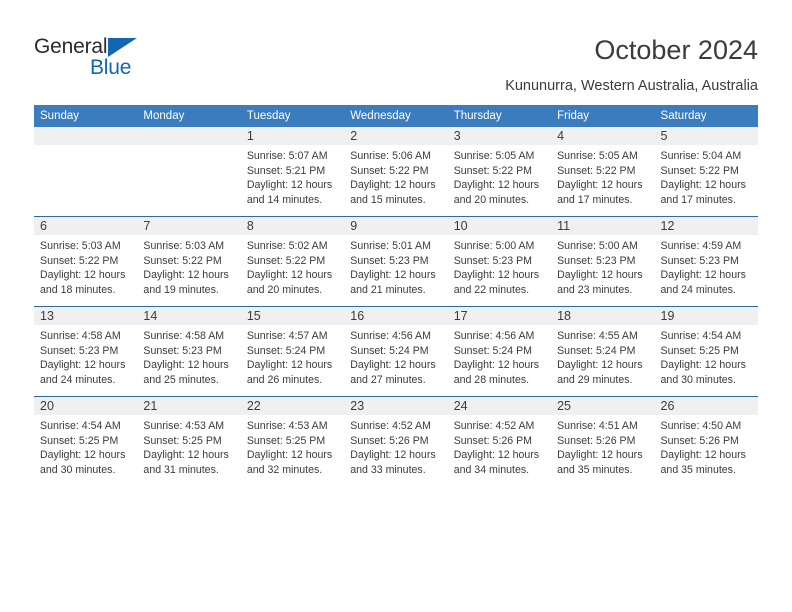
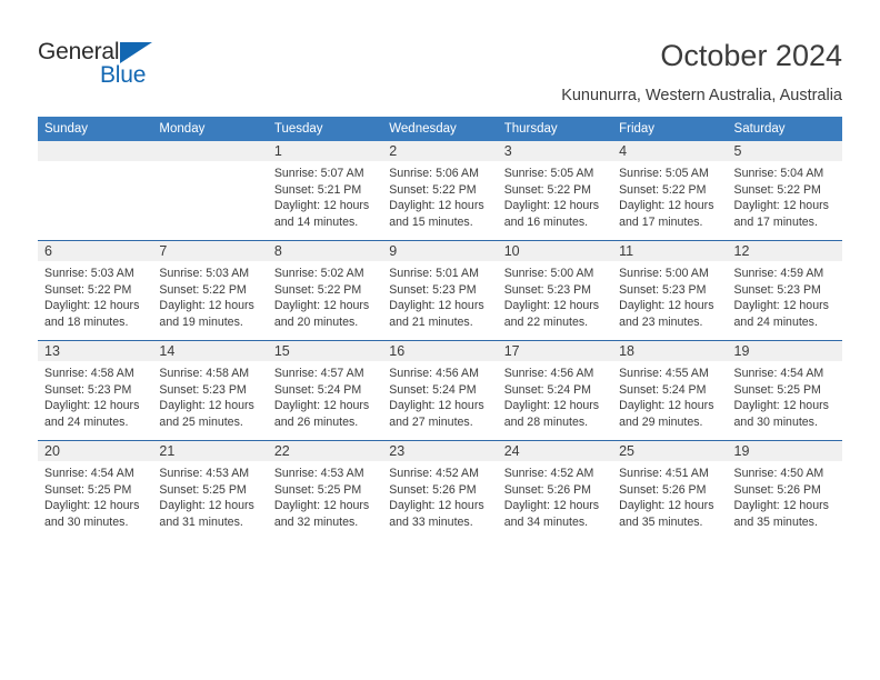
  General
  Blue
  October 2024
  Kununurra, Western Australia, Australia
  Sunday	Monday	Tuesday	Wednesday	Thursday	Friday	Saturday
- 		1Sunrise: 5:07 AMSunset: 5:21 PMDaylight: 12 hours and 14 minutes.	2Sunrise: 5:06 AMSunset: 5:22 PMDaylight: 12 hours and 15 minutes.	3Sunrise: 5:05 AMSunset: 5:22 PMDaylight: 12 hours and 20 minutes.	4Sunrise: 5:05 AMSunset: 5:22 PMDaylight: 12 hours and 17 minutes.	5Sunrise: 5:04 AMSunset: 5:22 PMDaylight: 12 hours and 17 minutes.
+ 		1Sunrise: 5:07 AMSunset: 5:21 PMDaylight: 12 hours and 14 minutes.	2Sunrise: 5:06 AMSunset: 5:22 PMDaylight: 12 hours and 15 minutes.	3Sunrise: 5:05 AMSunset: 5:22 PMDaylight: 12 hours and 16 minutes.	4Sunrise: 5:05 AMSunset: 5:22 PMDaylight: 12 hours and 17 minutes.	5Sunrise: 5:04 AMSunset: 5:22 PMDaylight: 12 hours and 17 minutes.
  6Sunrise: 5:03 AMSunset: 5:22 PMDaylight: 12 hours and 18 minutes.	7Sunrise: 5:03 AMSunset: 5:22 PMDaylight: 12 hours and 19 minutes.	8Sunrise: 5:02 AMSunset: 5:22 PMDaylight: 12 hours and 20 minutes.	9Sunrise: 5:01 AMSunset: 5:23 PMDaylight: 12 hours and 21 minutes.	10Sunrise: 5:00 AMSunset: 5:23 PMDaylight: 12 hours and 22 minutes.	11Sunrise: 5:00 AMSunset: 5:23 PMDaylight: 12 hours and 23 minutes.	12Sunrise: 4:59 AMSunset: 5:23 PMDaylight: 12 hours and 24 minutes.
  13Sunrise: 4:58 AMSunset: 5:23 PMDaylight: 12 hours and 24 minutes.	14Sunrise: 4:58 AMSunset: 5:23 PMDaylight: 12 hours and 25 minutes.	15Sunrise: 4:57 AMSunset: 5:24 PMDaylight: 12 hours and 26 minutes.	16Sunrise: 4:56 AMSunset: 5:24 PMDaylight: 12 hours and 27 minutes.	17Sunrise: 4:56 AMSunset: 5:24 PMDaylight: 12 hours and 28 minutes.	18Sunrise: 4:55 AMSunset: 5:24 PMDaylight: 12 hours and 29 minutes.	19Sunrise: 4:54 AMSunset: 5:25 PMDaylight: 12 hours and 30 minutes.
- 20Sunrise: 4:54 AMSunset: 5:25 PMDaylight: 12 hours and 30 minutes.	21Sunrise: 4:53 AMSunset: 5:25 PMDaylight: 12 hours and 31 minutes.	22Sunrise: 4:53 AMSunset: 5:25 PMDaylight: 12 hours and 32 minutes.	23Sunrise: 4:52 AMSunset: 5:26 PMDaylight: 12 hours and 33 minutes.	24Sunrise: 4:52 AMSunset: 5:26 PMDaylight: 12 hours and 34 minutes.	25Sunrise: 4:51 AMSunset: 5:26 PMDaylight: 12 hours and 35 minutes.	26Sunrise: 4:50 AMSunset: 5:26 PMDaylight: 12 hours and 35 minutes.
+ 20Sunrise: 4:54 AMSunset: 5:25 PMDaylight: 12 hours and 30 minutes.	21Sunrise: 4:53 AMSunset: 5:25 PMDaylight: 12 hours and 31 minutes.	22Sunrise: 4:53 AMSunset: 5:25 PMDaylight: 12 hours and 32 minutes.	23Sunrise: 4:52 AMSunset: 5:26 PMDaylight: 12 hours and 33 minutes.	24Sunrise: 4:52 AMSunset: 5:26 PMDaylight: 12 hours and 34 minutes.	25Sunrise: 4:51 AMSunset: 5:26 PMDaylight: 12 hours and 35 minutes.	19Sunrise: 4:50 AMSunset: 5:26 PMDaylight: 12 hours and 35 minutes.
